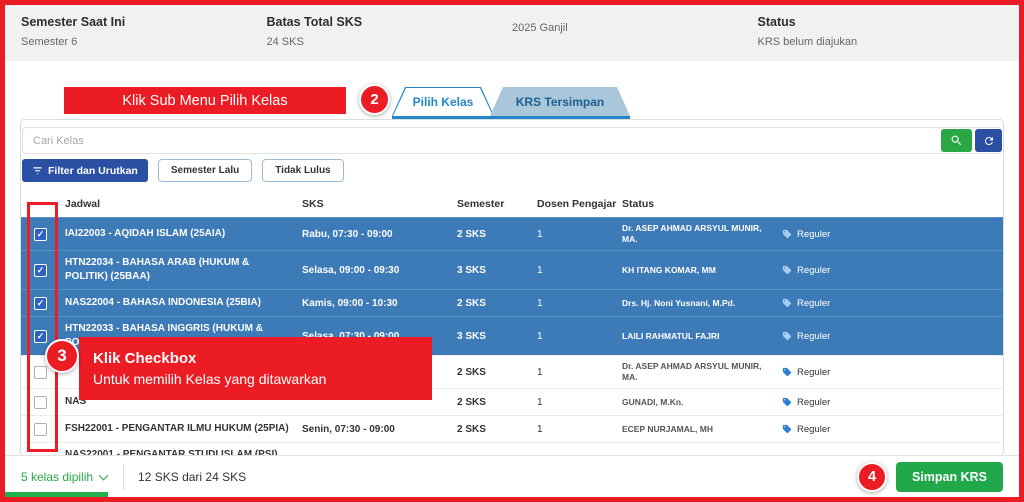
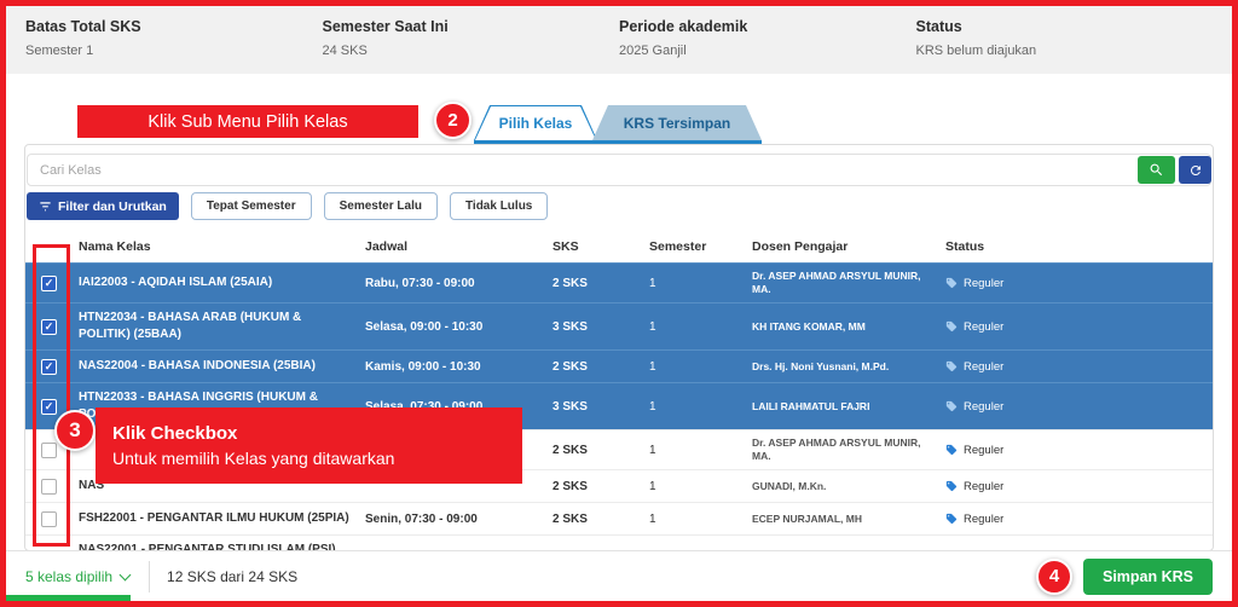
- Semester Saat Ini
+ Batas Total SKS
- Semester 6
+ Semester 1
- Batas Total SKS
+ Semester Saat Ini
  24 SKS
+ Periode akademik
  2025 Ganjil
  Status
  KRS belum diajukan
  Klik Sub Menu Pilih Kelas
  2
  Pilih Kelas
  KRS Tersimpan
  Cari Kelas
  Filter dan Urutkan
+ Tepat Semester
  Semester Lalu
  Tidak Lulus
+ Nama Kelas
  Jadwal
  SKS
  Semester
  Dosen Pengajar
  Status
  IAI22003 - AQIDAH ISLAM (25AIA)
  Rabu, 07:30 - 09:00
  2 SKS
  1
  Dr. ASEP AHMAD ARSYUL MUNIR, MA.
  Reguler
  HTN22034 - BAHASA ARAB (HUKUM & POLITIK) (25BAA)
- Selasa, 09:00 - 09:30
+ Selasa, 09:00 - 10:30
  3 SKS
  1
  KH ITANG KOMAR, MM
  Reguler
  NAS22004 - BAHASA INDONESIA (25BIA)
  Kamis, 09:00 - 10:30
  2 SKS
  1
  Drs. Hj. Noni Yusnani, M.Pd.
  Reguler
  3 SKS
  1
  LAILI RAHMATUL FAJRI
  Reguler
  2 SKS
  1
  Dr. ASEP AHMAD ARSYUL MUNIR, MA.
  Reguler
  NAS
  2 SKS
  1
  GUNADI, M.Kn.
  Reguler
  FSH22001 - PENGANTAR ILMU HUKUM (25PIA)
  Senin, 07:30 - 09:00
  2 SKS
  1
  ECEP NURJAMAL, MH
  Reguler
  Klik Checkbox
  Untuk memilih Kelas yang ditawarkan
  3
  5 kelas dipilih
  12 SKS dari 24 SKS
  4
  Simpan KRS
